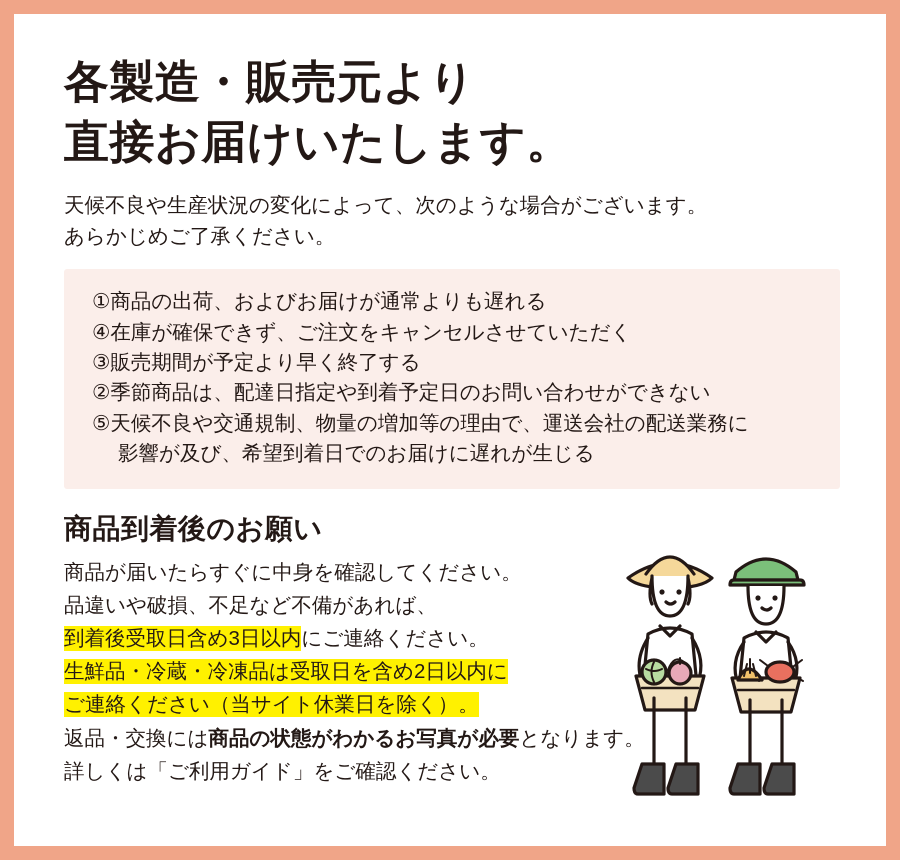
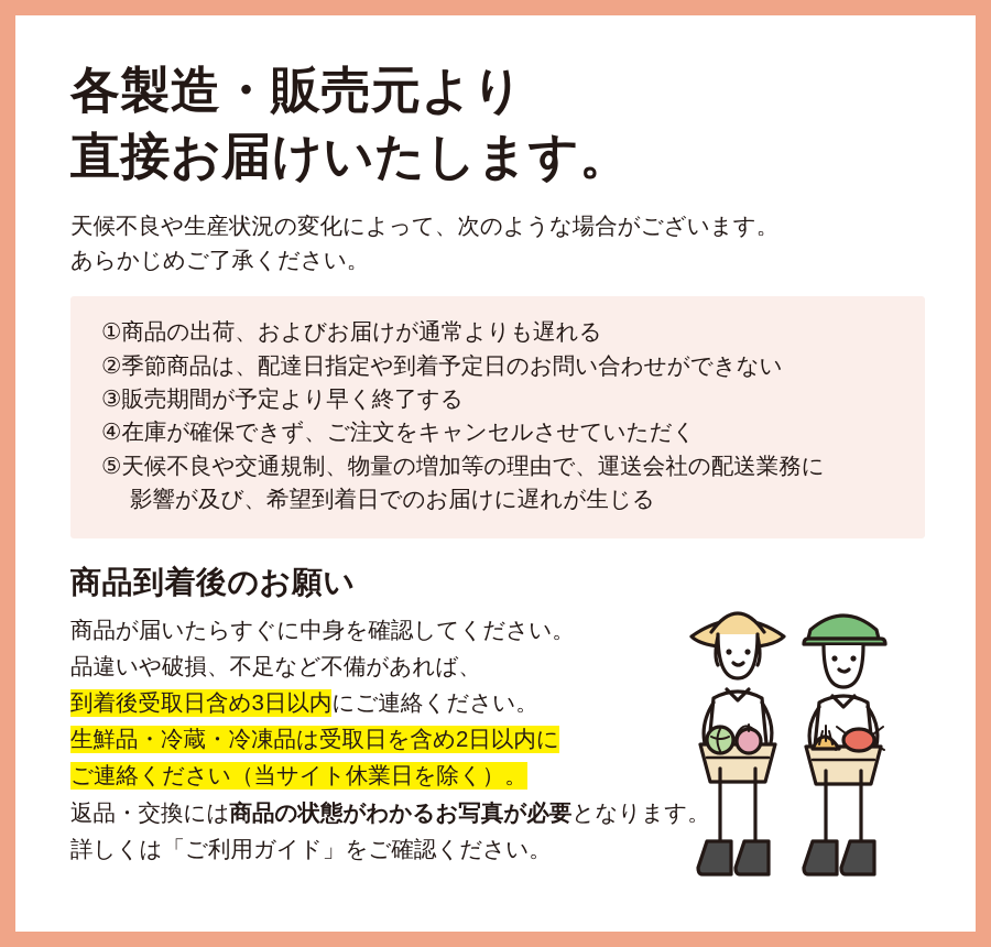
  各製造・販売元より
  直接お届けいたします。
  天候不良や生産状況の変化によって、次のような場合がございます。
  あらかじめご了承ください。
  ①商品の出荷、およびお届けが通常よりも遅れる
- ④在庫が確保できず、ご注文をキャンセルさせていただく
+ ②季節商品は、配達日指定や到着予定日のお問い合わせができない
  ③販売期間が予定より早く終了する
- ②季節商品は、配達日指定や到着予定日のお問い合わせができない
+ ④在庫が確保できず、ご注文をキャンセルさせていただく
  ⑤天候不良や交通規制、物量の増加等の理由で、運送会社の配送業務に
  影響が及び、希望到着日でのお届けに遅れが生じる
  商品到着後のお願い
  商品が届いたらすぐに中身を確認してください。
  品違いや破損、不足など不備があれば、
  到着後受取日含め3日以内にご連絡ください。
  生鮮品・冷蔵・冷凍品は受取日を含め2日以内に
  ご連絡ください（当サイト休業日を除く）。
  返品・交換には商品の状態がわかるお写真が必要となります。
  詳しくは「ご利用ガイド」をご確認ください。
